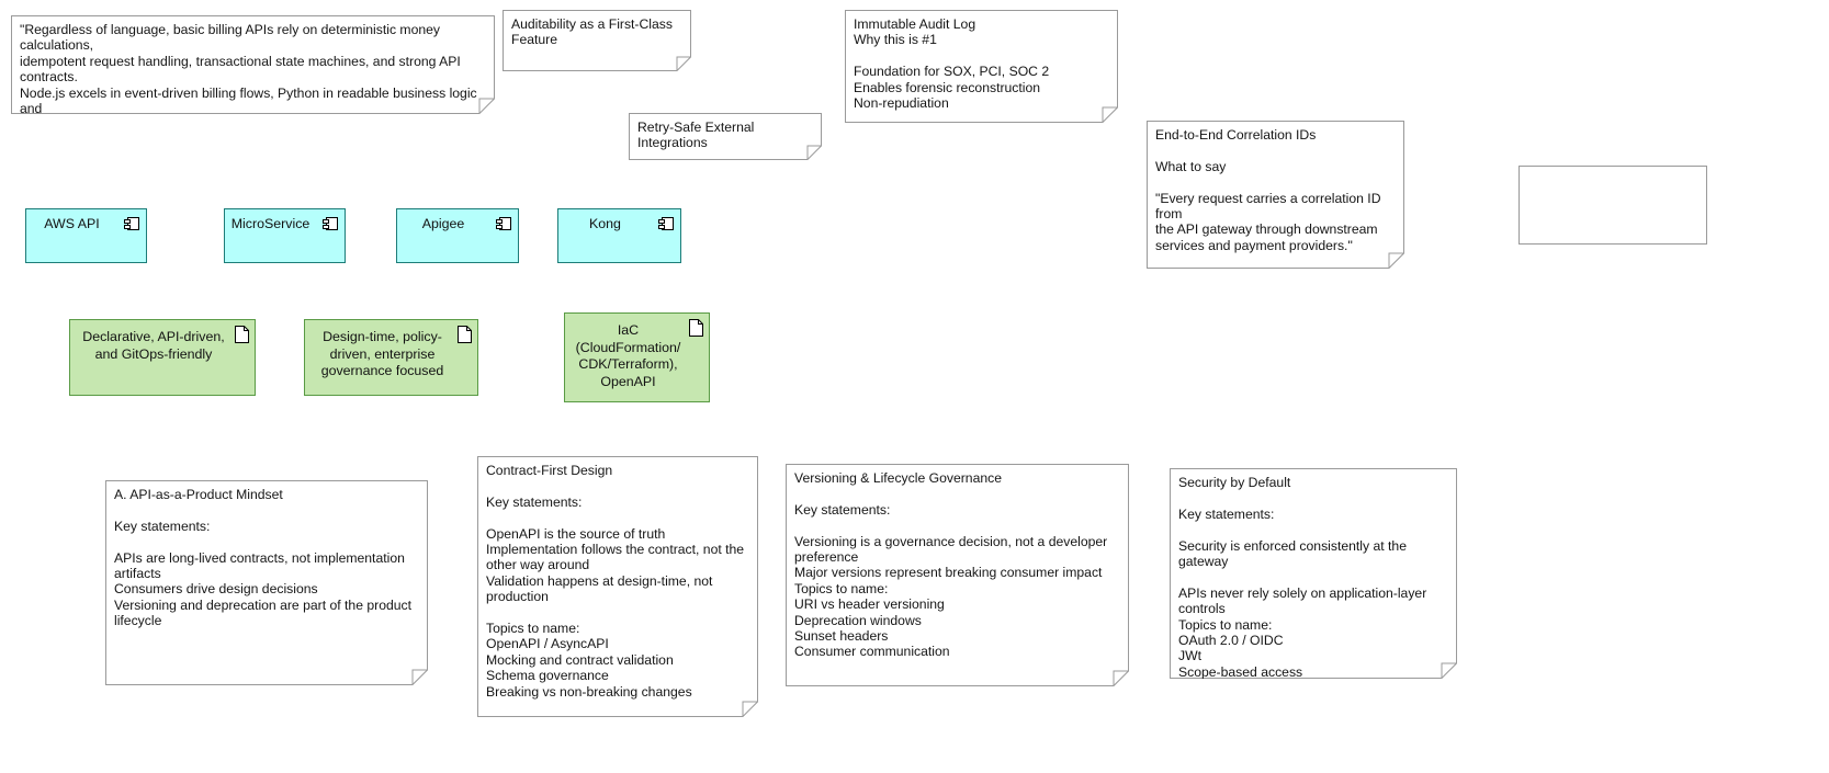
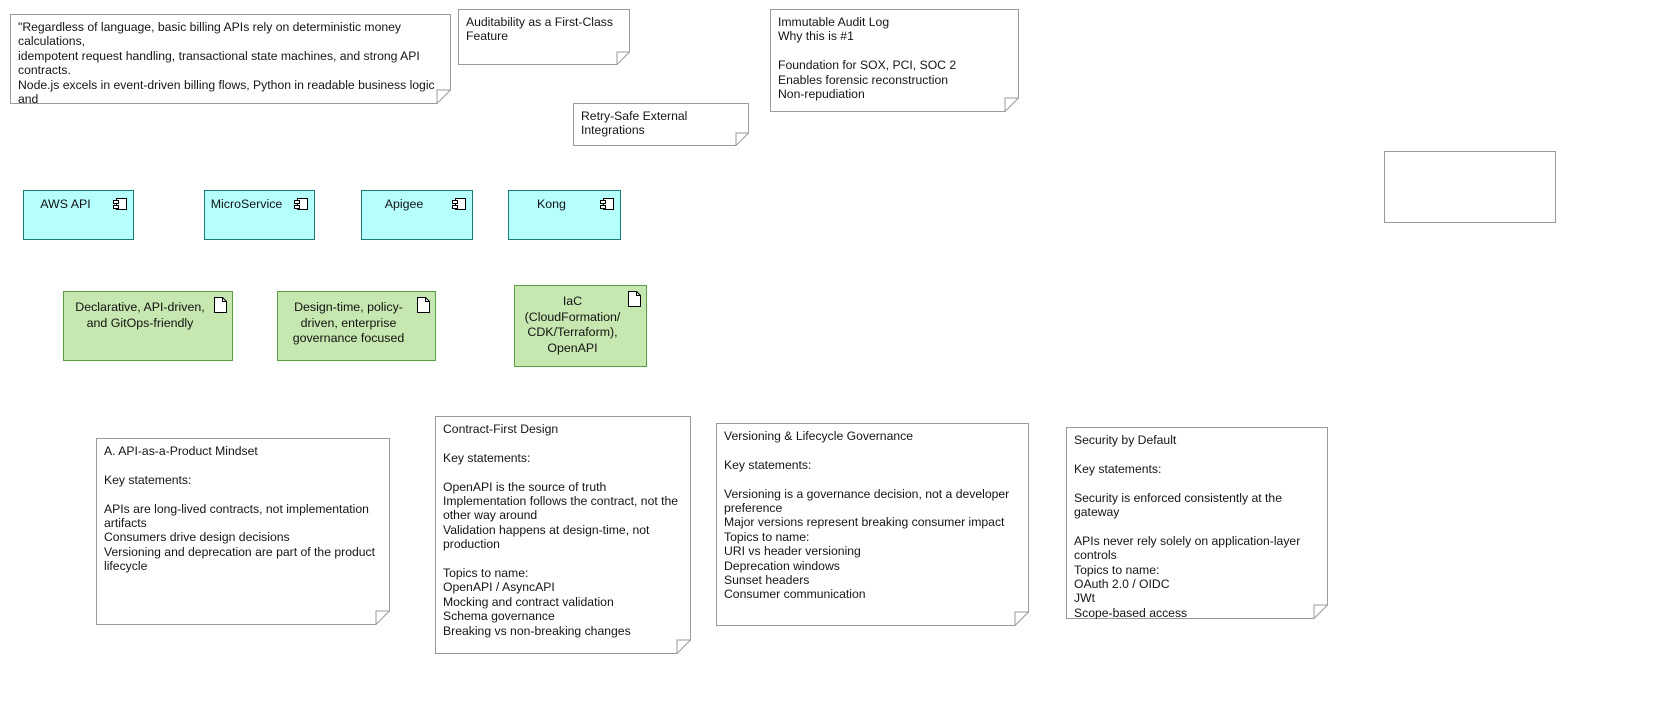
  "Regardless of language, basic billing APIs rely on deterministic money calculations,
  idempotent request handling, transactional state machines, and strong API contracts.
  Node.js excels in event-driven billing flows, Python in readable business logic and
  Auditability as a First-Class
  Feature
  Retry-Safe External Integrations
  Immutable Audit Log
  Why this is #1
  Foundation for SOX, PCI, SOC 2
  Enables forensic reconstruction
  Non-repudiation
- End-to-End Correlation IDs
- What to say
- "Every request carries a correlation ID from
- the API gateway through downstream
- services and payment providers."
  A. API-as-a-Product Mindset
  Key statements:
  APIs are long-lived contracts, not implementation
  artifacts
  Consumers drive design decisions
  Versioning and deprecation are part of the product
  lifecycle
  Contract-First Design
  Key statements:
  OpenAPI is the source of truth
  Implementation follows the contract, not the
  other way around
  Validation happens at design-time, not
  production
  Topics to name:
  OpenAPI / AsyncAPI
  Mocking and contract validation
  Schema governance
  Breaking vs non-breaking changes
  Versioning & Lifecycle Governance
  Key statements:
  Versioning is a governance decision, not a developer
  preference
  Major versions represent breaking consumer impact
  Topics to name:
  URI vs header versioning
  Deprecation windows
  Sunset headers
  Consumer communication
  Security by Default
  Key statements:
  Security is enforced consistently at the gateway
  APIs never rely solely on application-layer controls
  Topics to name:
  OAuth 2.0 / OIDC
  JWt
  Scope-based access
  AWS API
  MicroService
  Apigee
  Kong
  Declarative, API-driven,
  and GitOps-friendly
  Design-time, policy-
  driven, enterprise
  governance focused
  IaC
  (CloudFormation/
  CDK/Terraform),
  OpenAPI
